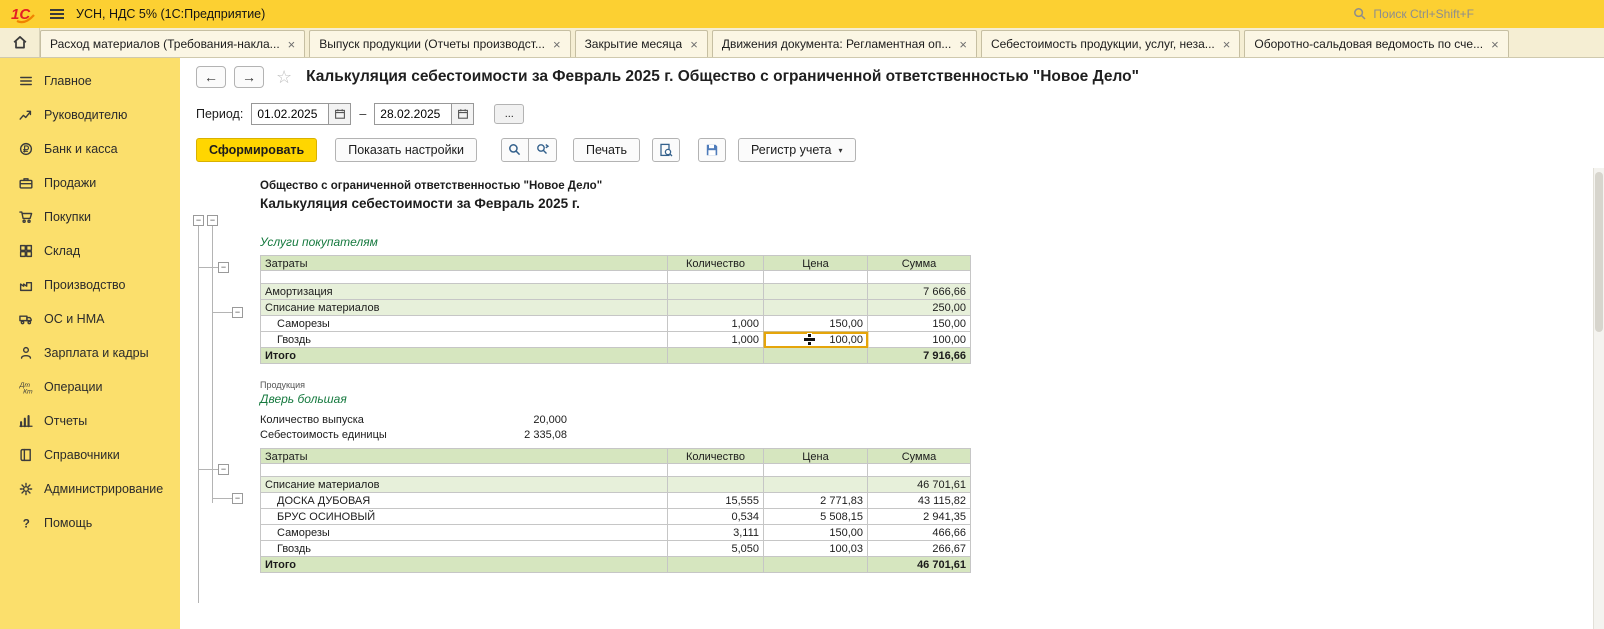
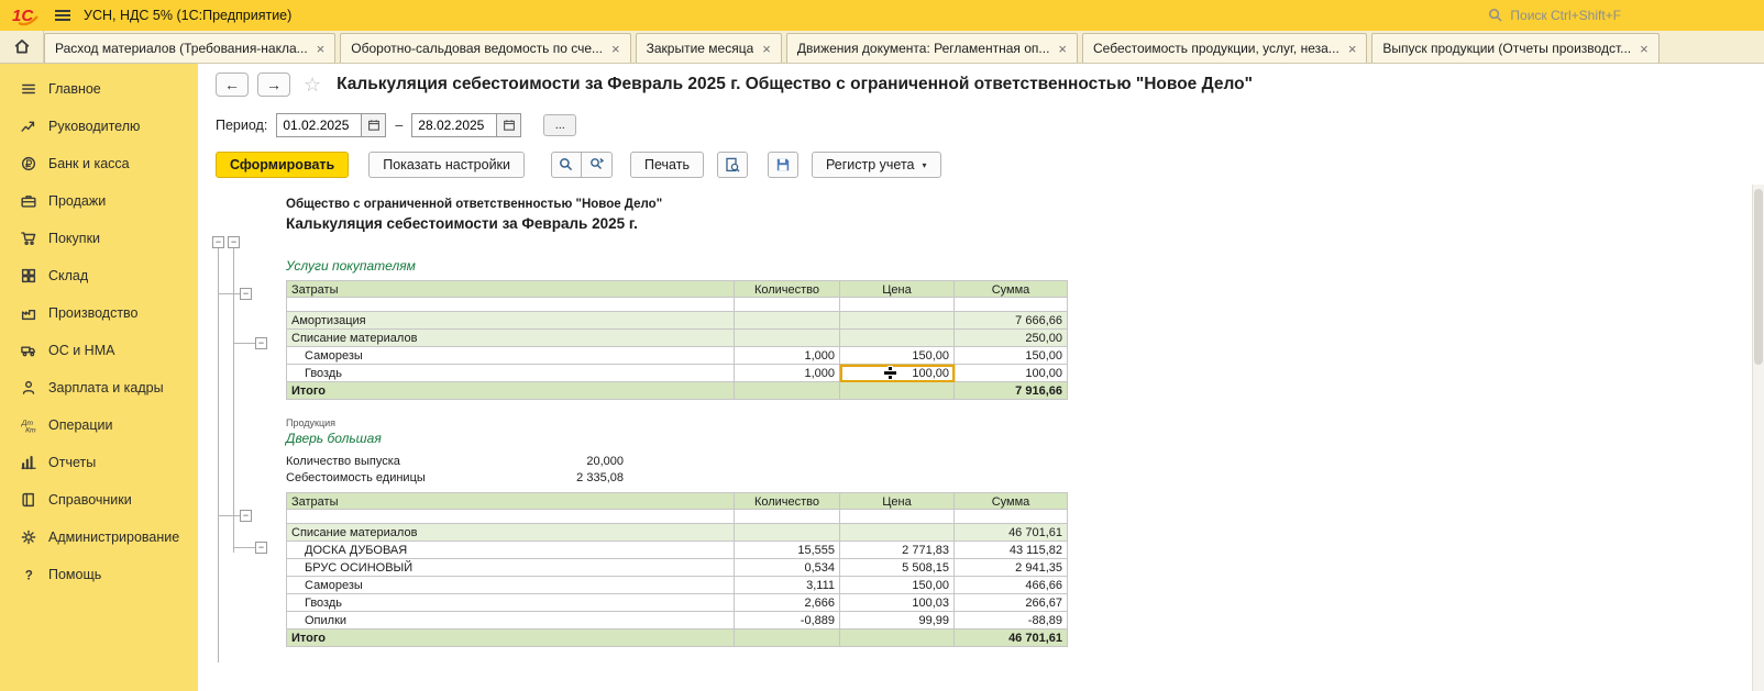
  1С
  УСН, НДС 5% (1С:Предприятие)
  Поиск Ctrl+Shift+F
  Расход материалов (Требования-накла...
  ×
- Выпуск продукции (Отчеты производст...
+ Оборотно-сальдовая ведомость по сче...
  ×
  Закрытие месяца
  ×
  Движения документа: Регламентная оп...
  ×
  Себестоимость продукции, услуг, неза...
  ×
- Оборотно-сальдовая ведомость по сче...
+ Выпуск продукции (Отчеты производст...
  ×
  Главное
  Руководителю
  Банк и касса
  Продажи
  Покупки
  Склад
  Производство
  ОС и НМА
  Зарплата и кадры
  Операции
  Отчеты
  Справочники
  Администрирование
  ?
  Помощь
  ←
  →
  ☆
  Калькуляция себестоимости за Февраль 2025 г. Общество с ограниченной ответственностью "Новое Дело"
  Период:
  01.02.2025
  –
  28.02.2025
  ...
  Сформировать
  Показать настройки
  Печать
  Регистр учета
  ▾
  −
  −
  −
  −
  −
  −
  Общество с ограниченной ответственностью "Новое Дело"
  Калькуляция себестоимости за Февраль 2025 г.
  Услуги покупателям
  Затраты
  Количество
  Цена
  Сумма
  Амортизация
  7 666,66
  Списание материалов
  250,00
  Саморезы
  1,000
  150,00
  150,00
  Гвоздь
  1,000
  100,00
  100,00
  Итого
  7 916,66
  Продукция
  Дверь большая
  Количество выпуска
  20,000
  Себестоимость единицы
  2 335,08
  Затраты
  Количество
  Цена
  Сумма
  Списание материалов
  46 701,61
  ДОСКА ДУБОВАЯ
  15,555
  2 771,83
  43 115,82
  БРУС ОСИНОВЫЙ
  0,534
  5 508,15
  2 941,35
  Саморезы
  3,111
  150,00
  466,66
  Гвоздь
- 5,050
+ 2,666
  100,03
  266,67
+ Опилки
+ -0,889
+ 99,99
+ -88,89
  Итого
  46 701,61
